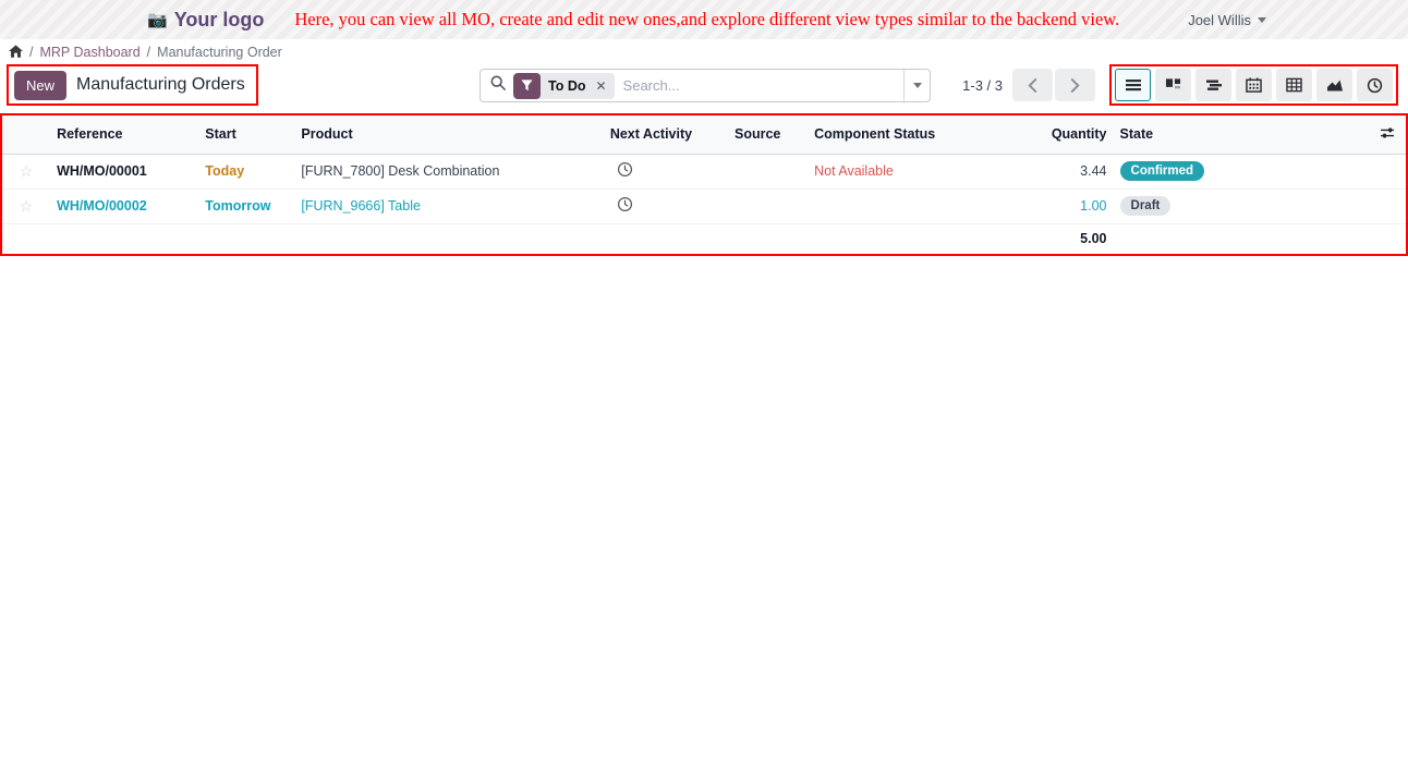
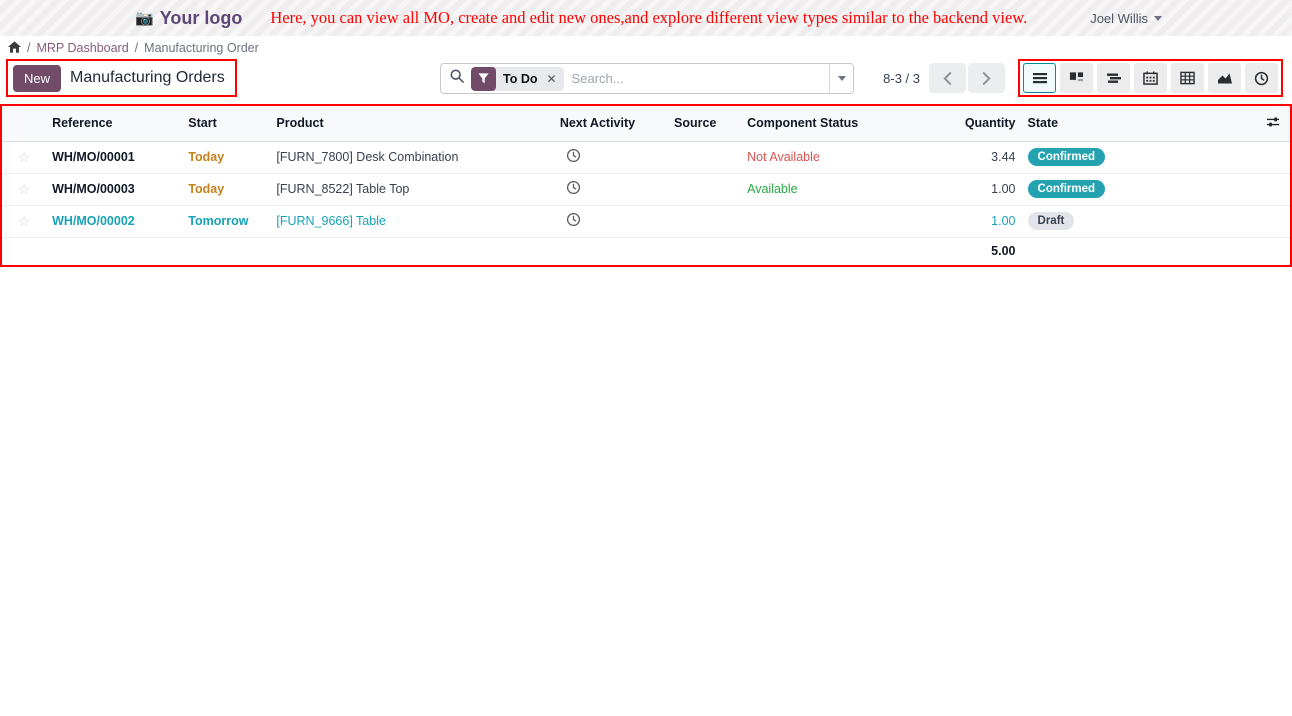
  📷
  Your logo
  Here, you can view all MO, create and edit new ones,and explore different view types similar to the backend view.
  Joel Willis
  /
  MRP Dashboard
  /
  Manufacturing Order
  New
  Manufacturing Orders
  To Do
  ✕
  Search...
- 1-3 / 3
+ 8-3 / 3
  	Reference	Start	Product	Next Activity	Source	Component Status	Quantity	State
  ☆	WH/MO/00001	Today	[FURN_7800] Desk Combination			Not Available	3.44	Confirmed
+ ☆	WH/MO/00003	Today	[FURN_8522] Table Top			Available	1.00	Confirmed
  ☆	WH/MO/00002	Tomorrow	[FURN_9666] Table				1.00	Draft
  							5.00
